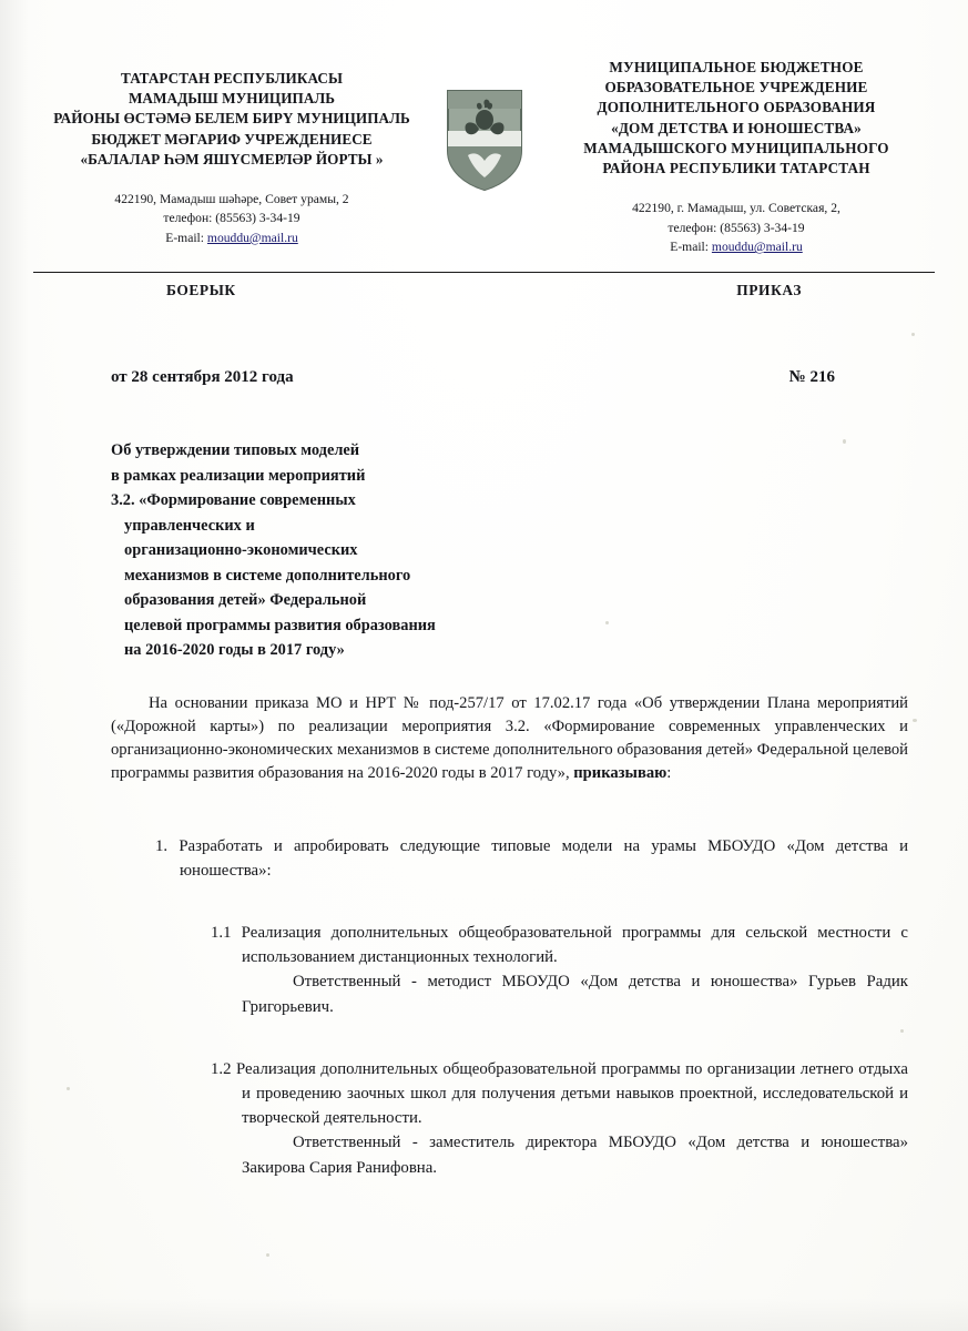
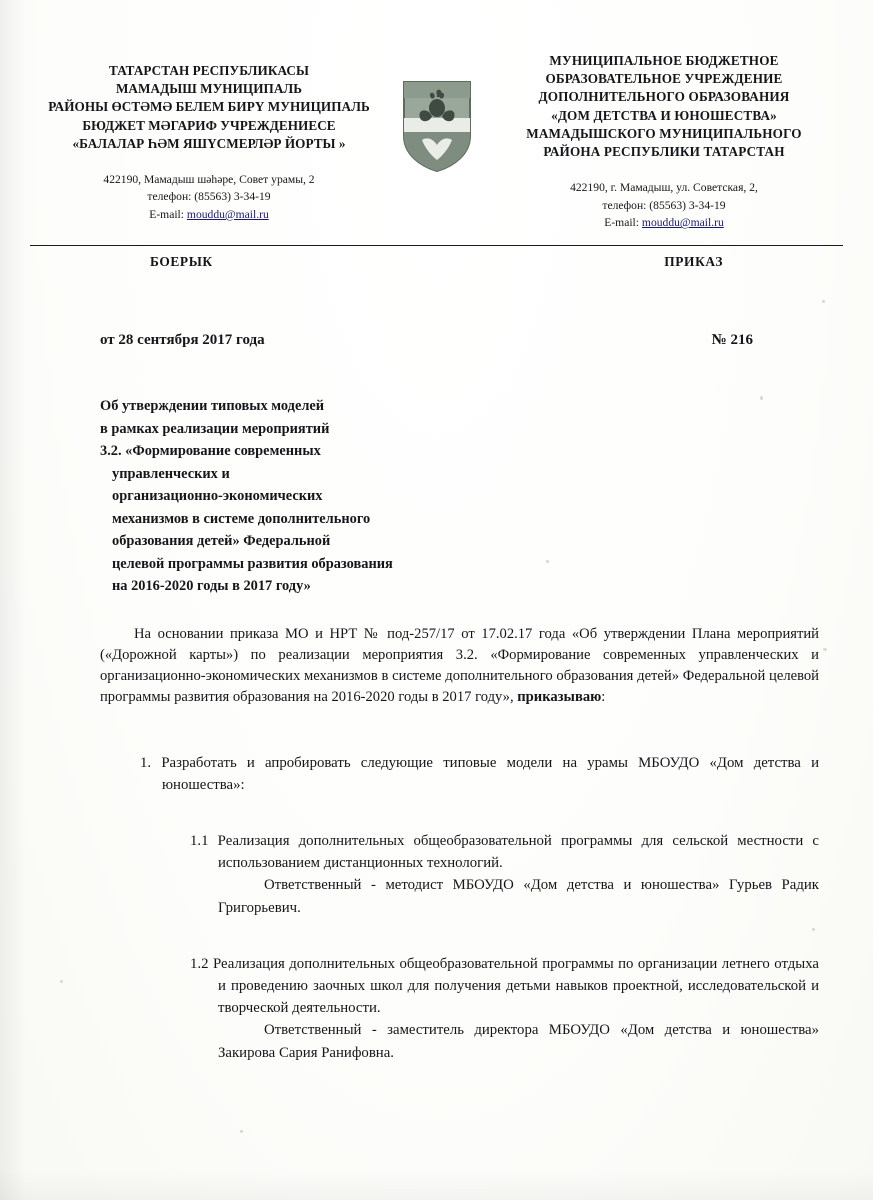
  ТАТАРСТАН РЕСПУБЛИКАСЫ
  МАМАДЫШ МУНИЦИПАЛЬ
  РАЙОНЫ ӨСТӘМӘ БЕЛЕМ БИРҮ МУНИЦИПАЛЬ
  БЮДЖЕТ МӘГАРИФ УЧРЕЖДЕНИЕСЕ
  «БАЛАЛАР ҺӘМ ЯШҮСМЕРЛӘР ЙОРТЫ »
  422190, Мамадыш шәһәре, Совет урамы, 2
  телефон: (85563) 3-34-19
  E-mail: mouddu@mail.ru
  МУНИЦИПАЛЬНОЕ БЮДЖЕТНОЕ
  ОБРАЗОВАТЕЛЬНОЕ УЧРЕЖДЕНИЕ
  ДОПОЛНИТЕЛЬНОГО ОБРАЗОВАНИЯ
  «ДОМ ДЕТСТВА И ЮНОШЕСТВА»
  МАМАДЫШСКОГО МУНИЦИПАЛЬНОГО
  РАЙОНА РЕСПУБЛИКИ ТАТАРСТАН
  422190, г. Мамадыш, ул. Советская, 2,
  телефон: (85563) 3-34-19
  E-mail: mouddu@mail.ru
  БОЕРЫК
  ПРИКАЗ
- от 28 сентября 2012 года
+ от 28 сентября 2017 года
  № 216
  Об утверждении типовых моделей
  в рамках реализации мероприятий
  3.2. «Формирование современных
  управленческих и
  организационно-экономических
  механизмов в системе дополнительного
  образования детей» Федеральной
  целевой программы развития образования
  на 2016-2020 годы в 2017 году»
  На основании приказа МО и НРТ № под-257/17 от 17.02.17 года «Об утверждении Плана мероприятий («Дорожной карты») по реализации мероприятия 3.2. «Формирование современных управленческих и организационно-экономических механизмов в системе дополнительного образования детей» Федеральной целевой программы развития образования на 2016-2020 годы в 2017 году», приказываю:
  1. Разработать и апробировать следующие типовые модели на урамы МБОУДО «Дом детства и юношества»:
  1.1 Реализация дополнительных общеобразовательной программы для сельской местности с использованием дистанционных технологий.
  Ответственный - методист МБОУДО «Дом детства и юношества» Гурьев Радик Григорьевич.
  1.2 Реализация дополнительных общеобразовательной программы по организации летнего отдыха и проведению заочных школ для получения детьми навыков проектной, исследовательской и творческой деятельности.
  Ответственный - заместитель директора МБОУДО «Дом детства и юношества» Закирова Сария Ранифовна.
